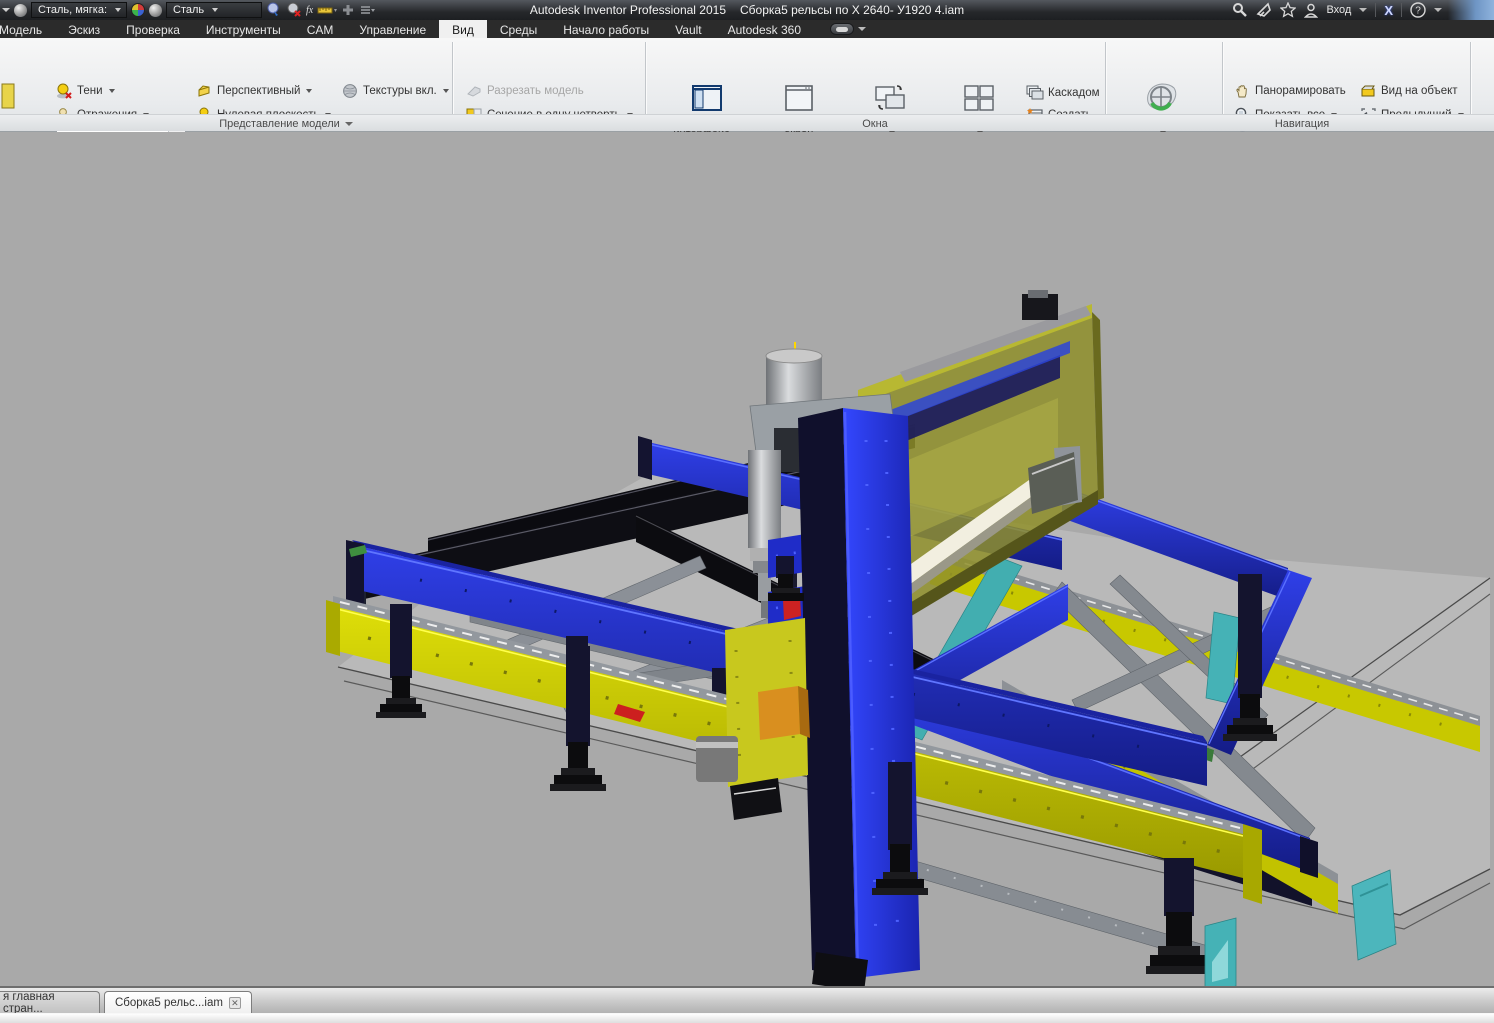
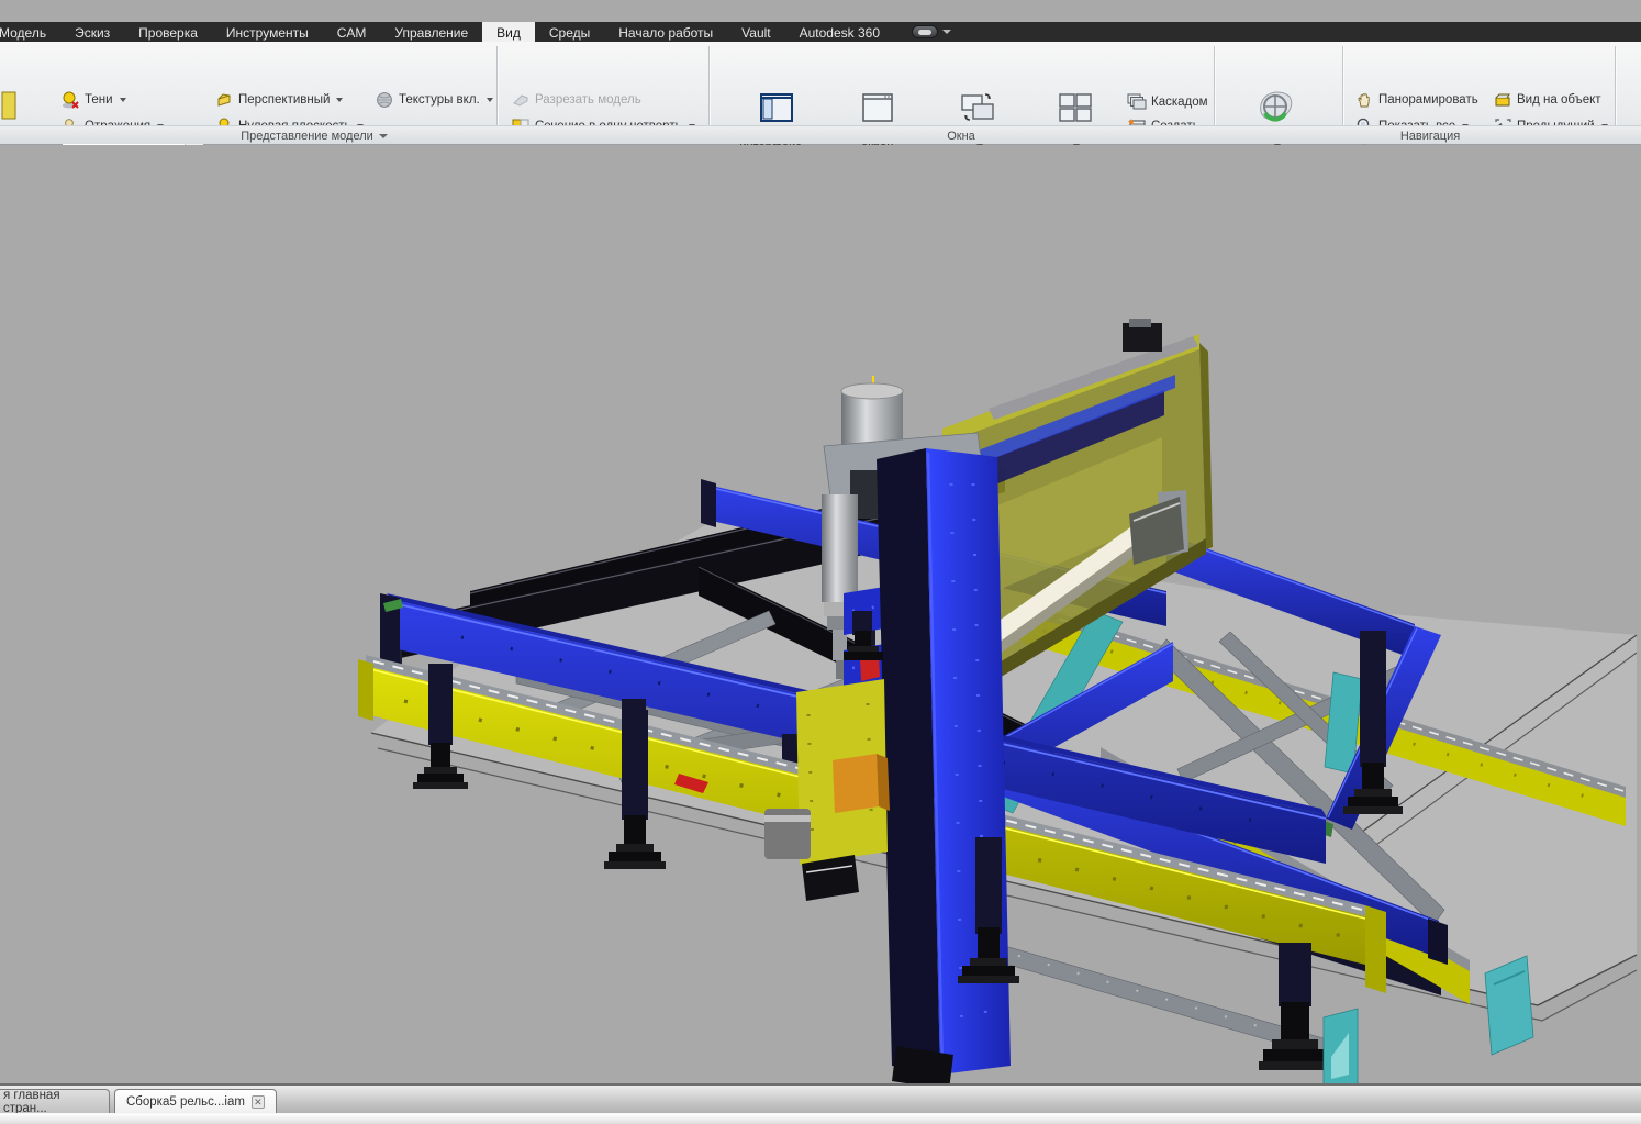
- Сталь, мягка:
- Сталь
- fx
- Autodesk Inventor Professional 2015
- Сборка5 рельсы по X 2640- У1920 4.iam
- Вход
- X
- ?
  Модель
  Эскиз
  Проверка
  Инструменты
  CAM
  Управление
  Вид
  Среды
  Начало работы
  Vault
  Autodesk 360
  Тени
  Перспективный
  Текстуры вкл.
  Разрезать модель
  Каскадом
  Панорамировать
  Вид на объект
  Представление модели
  Окна
  Навигация
  я главная стран...
  Сборка5 рельс...iam
  ✕
